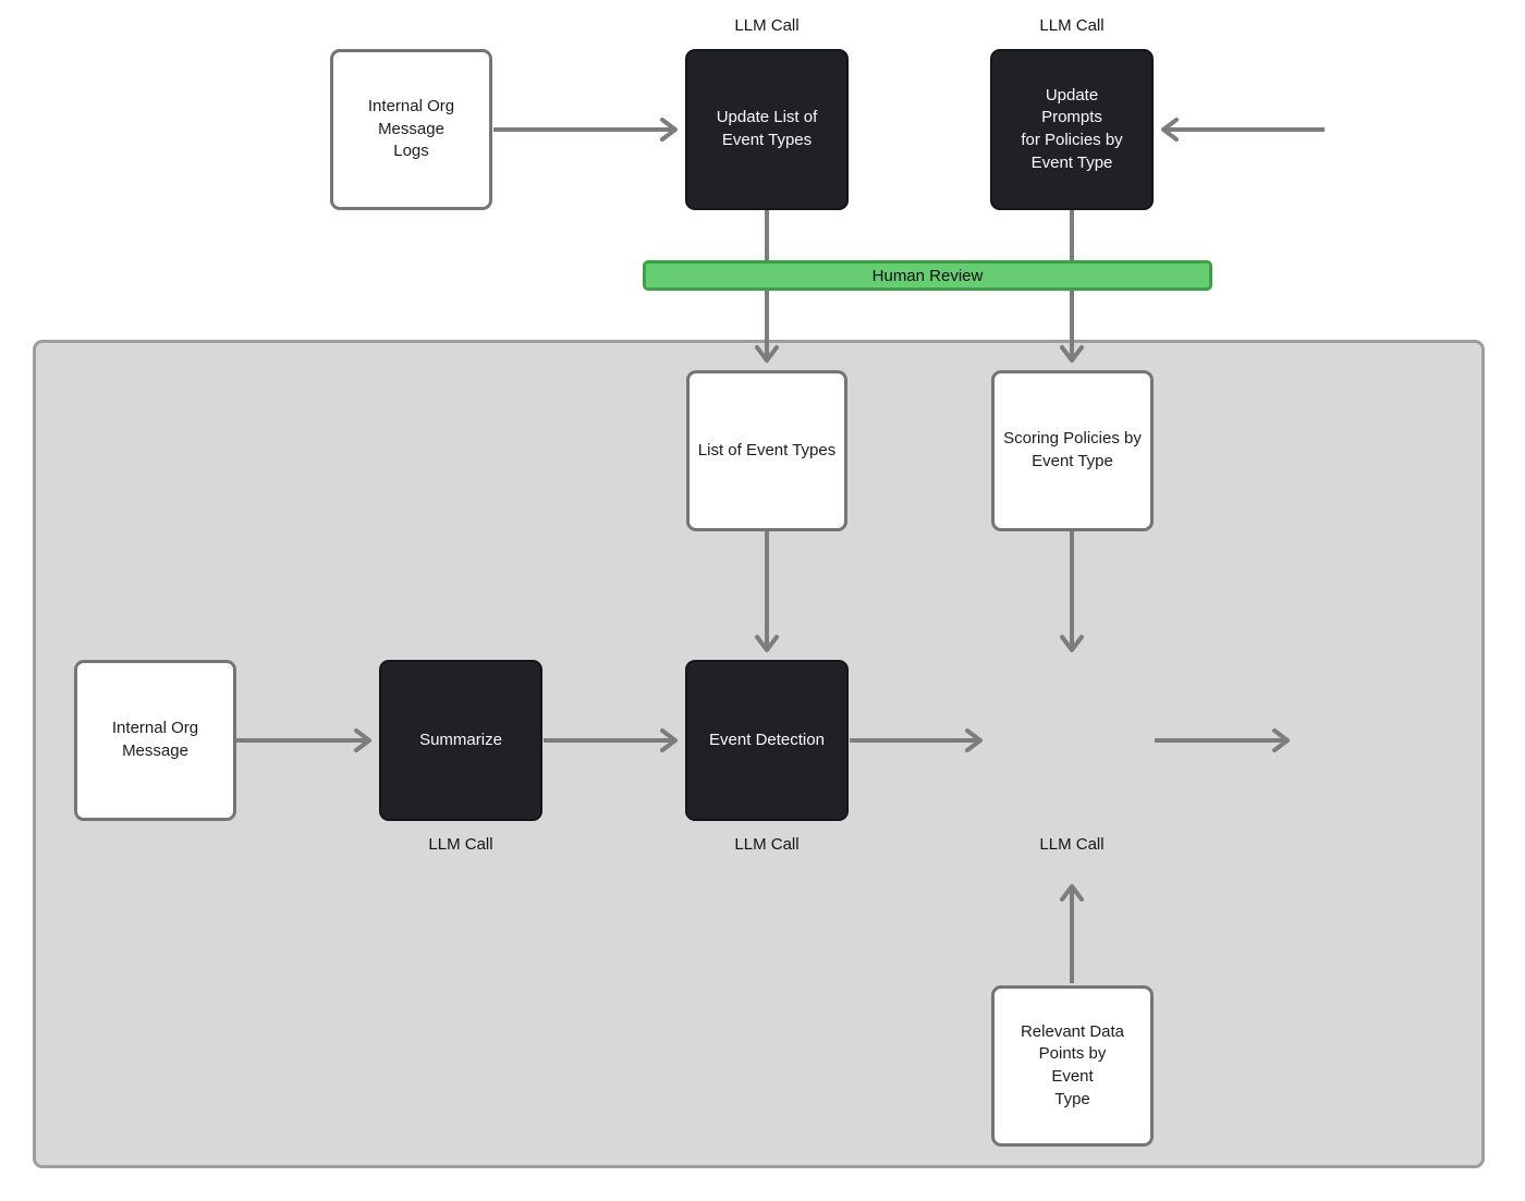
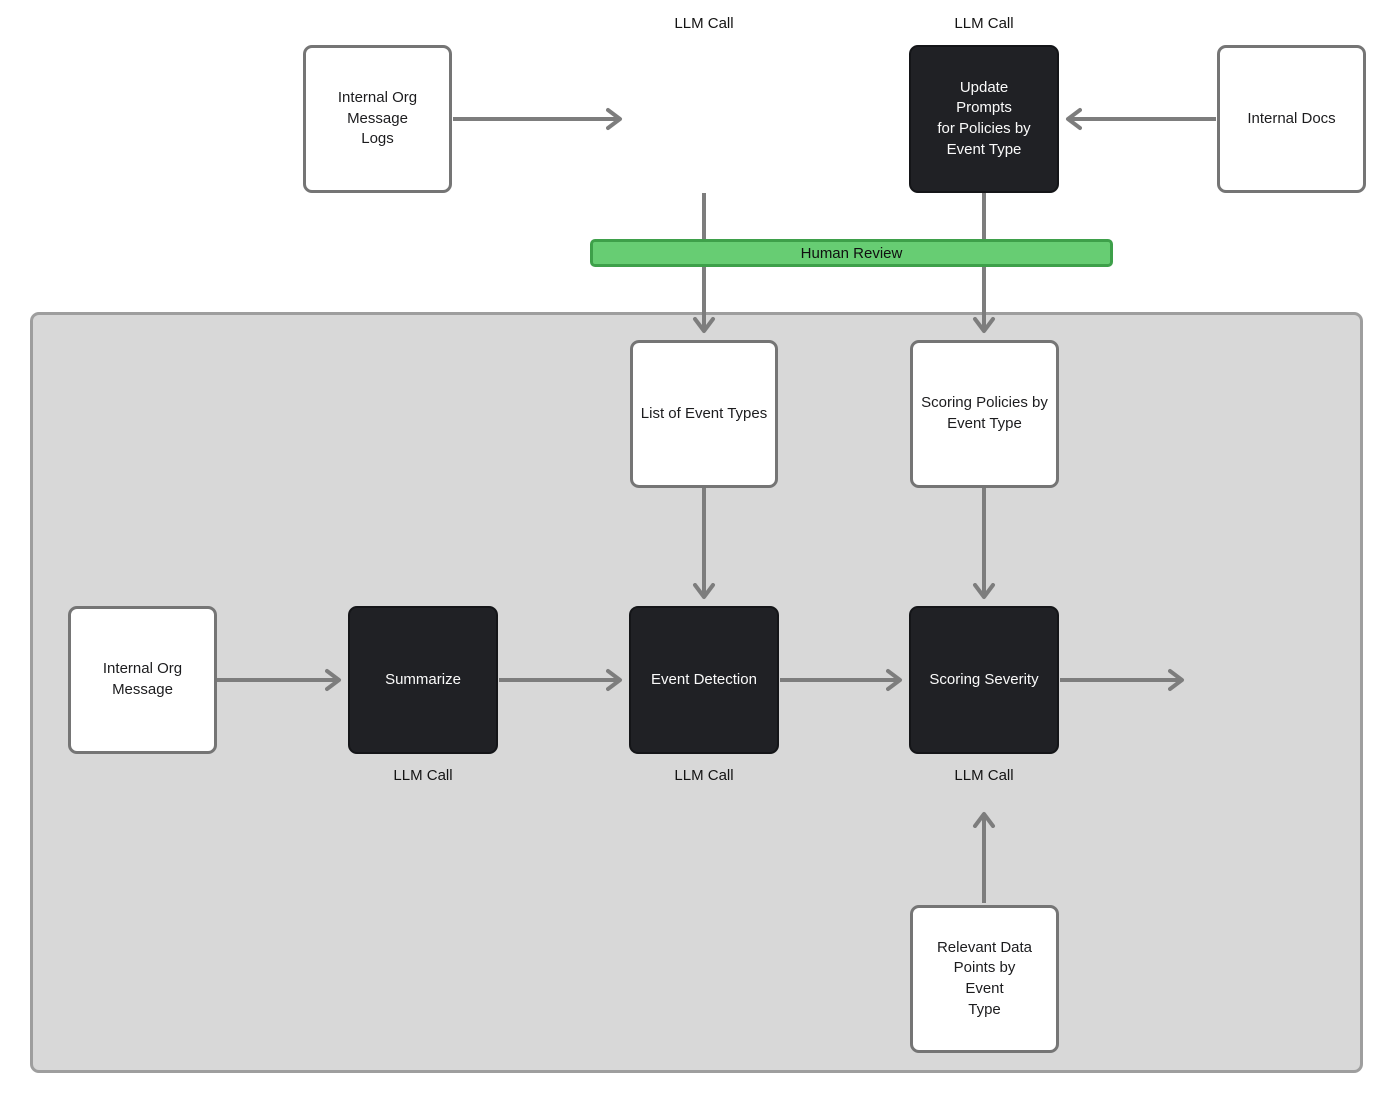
  LLM Call
  LLM Call
  Internal Org
  Message
  Logs
- Update List of
- Event Types
  Update Prompts
  for Policies by
  Event Type
+ Internal Docs
  Human Review
  List of Event Types
  Scoring Policies by
  Event Type
  Internal Org
  Message
  Summarize
  Event Detection
+ Scoring Severity
  LLM Call
  LLM Call
  LLM Call
  Relevant Data
  Points by Event
  Type
